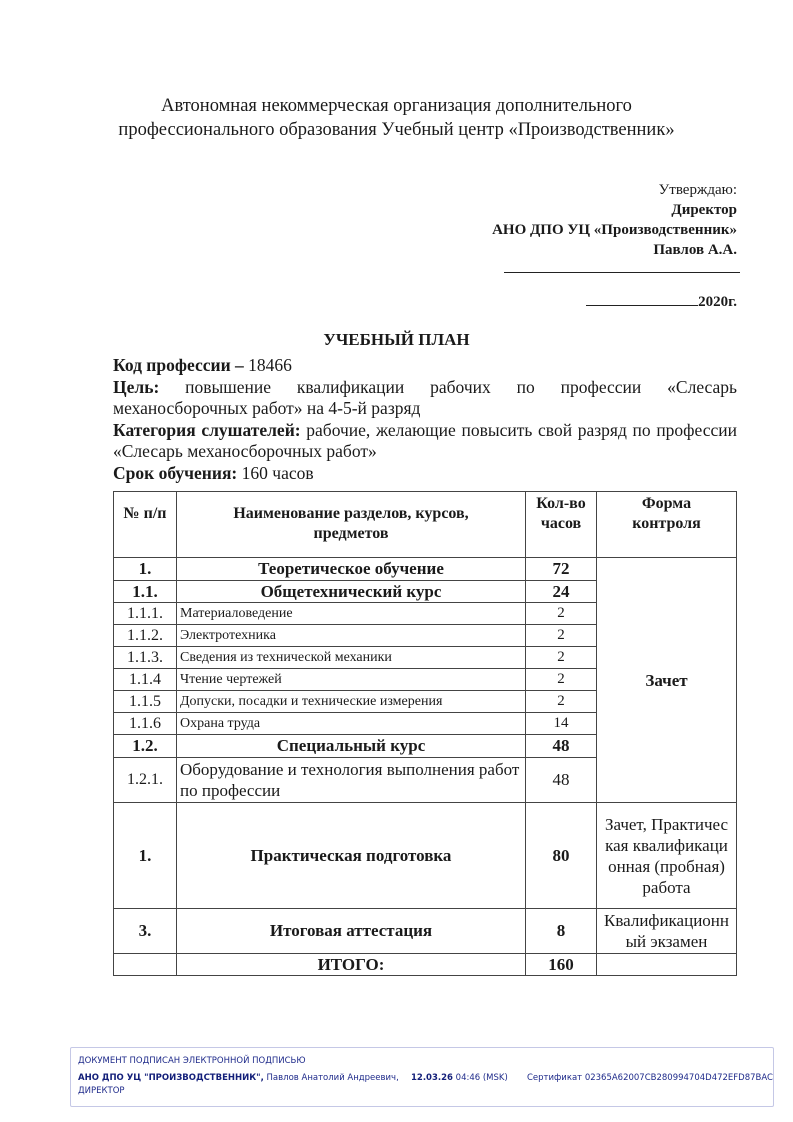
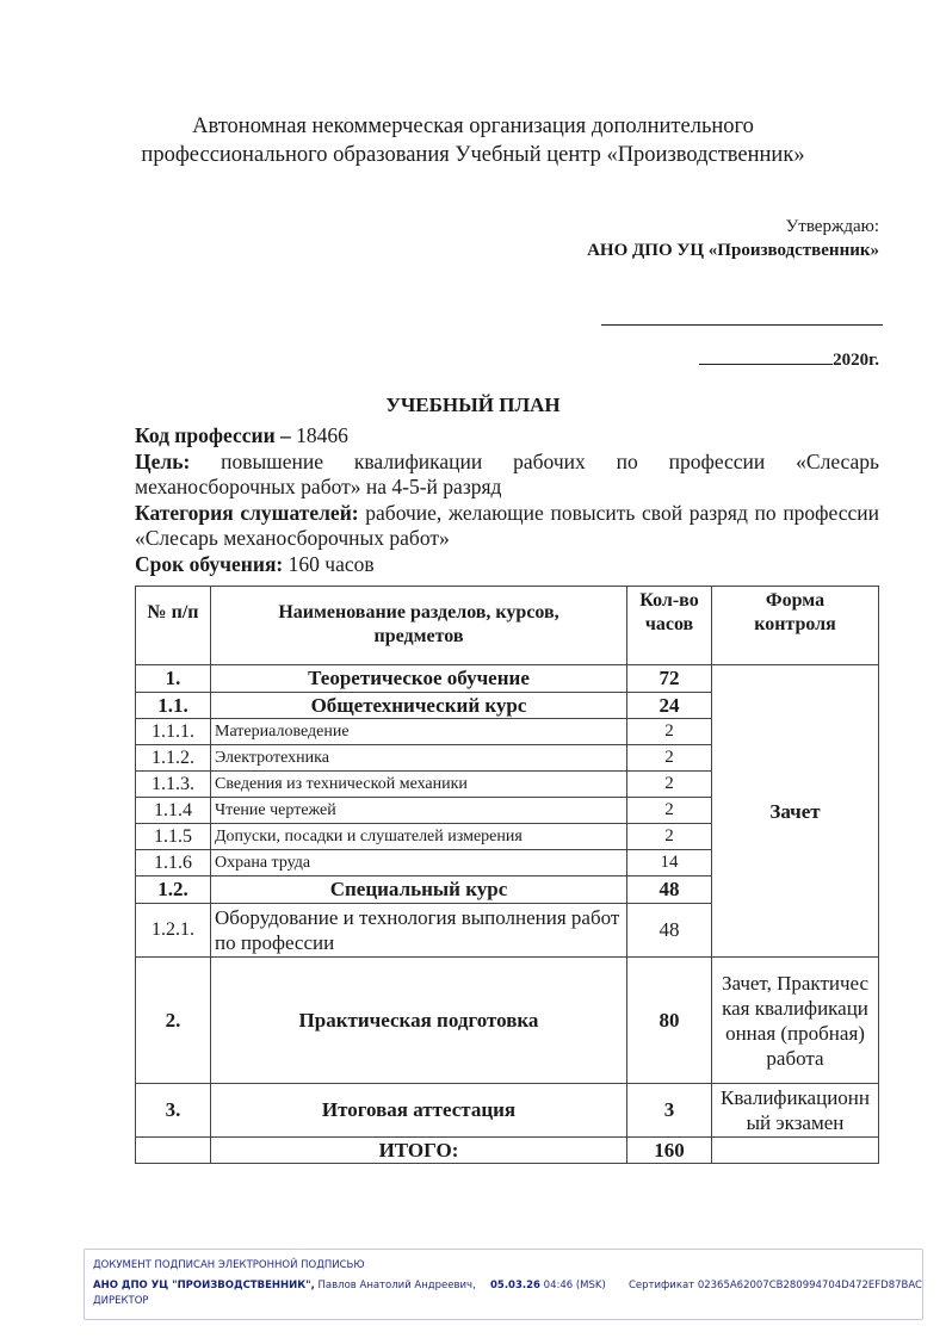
  Автономная некоммерческая организация дополнительного
  профессионального образования Учебный центр «Производственник»
  Утверждаю:
- Директор
  АНО ДПО УЦ «Производственник»
- Павлов А.А.
  2020г.
  УЧЕБНЫЙ ПЛАН
  Код профессии – 18466
  Цель: повышение квалификации рабочих по профессии «Слесарь механосборочных работ» на 4-5-й разряд
  Категория слушателей: рабочие, желающие повысить свой разряд по профессии «Слесарь механосборочных работ»
  Срок обучения: 160 часов
  № п/п	Наименование разделов, курсов, предметов	Кол-во часов	Форма контроля
  1.	Теоретическое обучение	72	Зачет
  1.1.	Общетехнический курс	24
  1.1.1.	Материаловедение	2
  1.1.2.	Электротехника	2
  1.1.3.	Сведения из технической механики	2
  1.1.4	Чтение чертежей	2
- 1.1.5	Допуски, посадки и технические измерения	2
+ 1.1.5	Допуски, посадки и слушателей измерения	2
  1.1.6	Охрана труда	14
  1.2.	Специальный курс	48
  1.2.1.	Оборудование и технология выполнения работ по профессии	48
- 1.	Практическая подготовка	80	Зачет, Практическая квалификационная (пробная) работа
+ 2.	Практическая подготовка	80	Зачет, Практическая квалификационная (пробная) работа
- 3.	Итоговая аттестация	8	Квалификационный экзамен
+ 3.	Итоговая аттестация	3	Квалификационный экзамен
  	ИТОГО:	160
  ДОКУМЕНТ ПОДПИСАН ЭЛЕКТРОННОЙ ПОДПИСЬЮ
  АНО ДПО УЦ "ПРОИЗВОДСТВЕННИК", Павлов Анатолий Андреевич,
  ДИРЕКТОР
- 12.03.26 04:46 (MSK)
+ 05.03.26 04:46 (MSK)
  Сертификат 02365A62007CB280994704D472EFD87BAC
